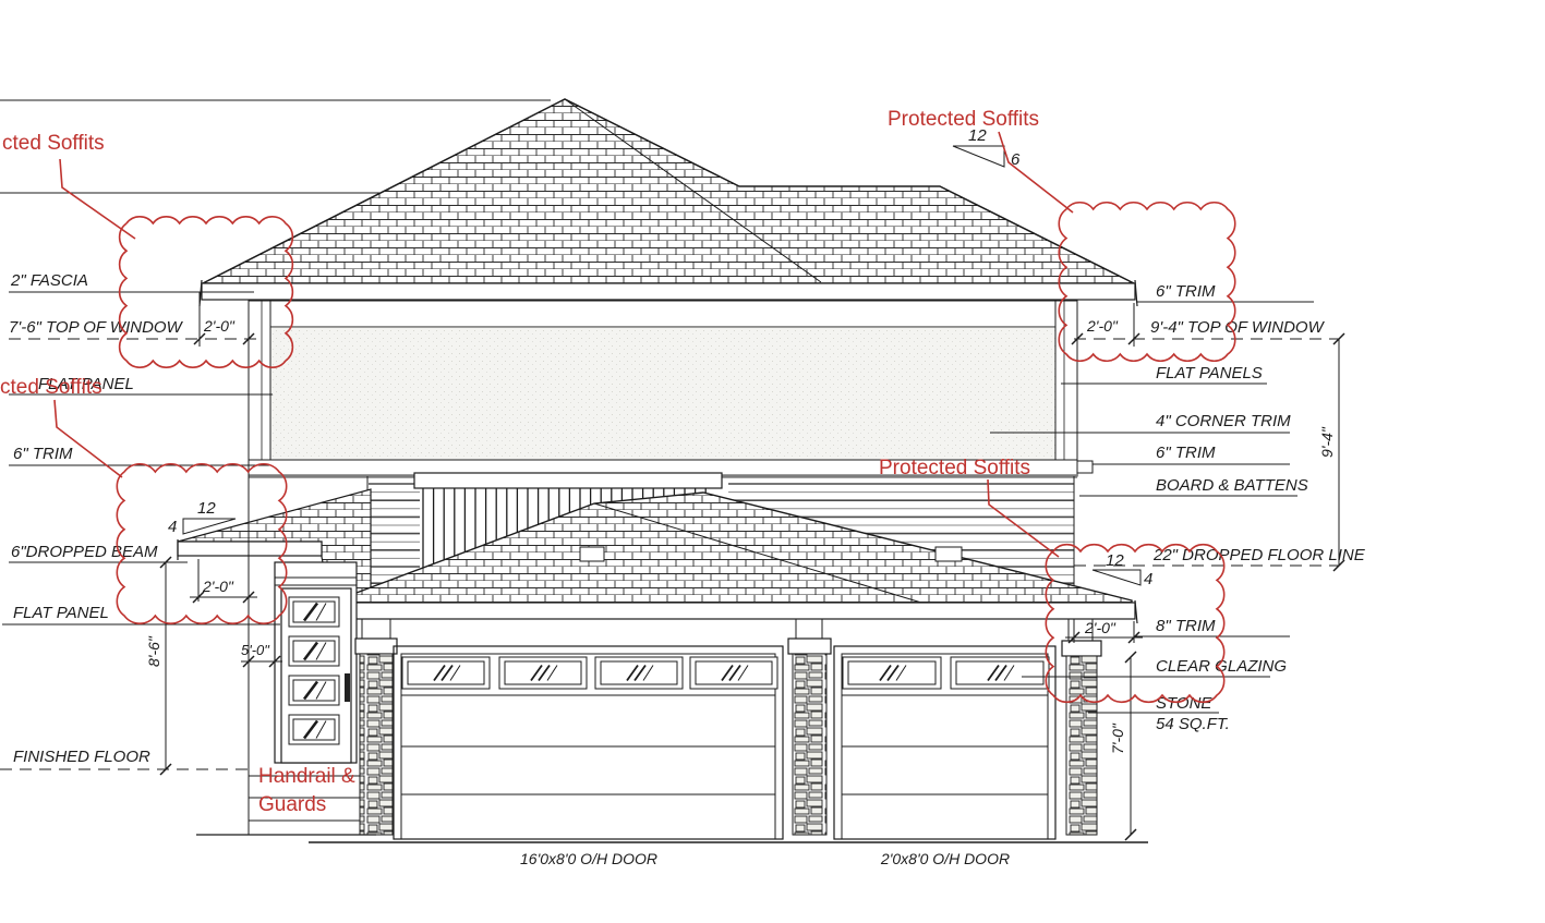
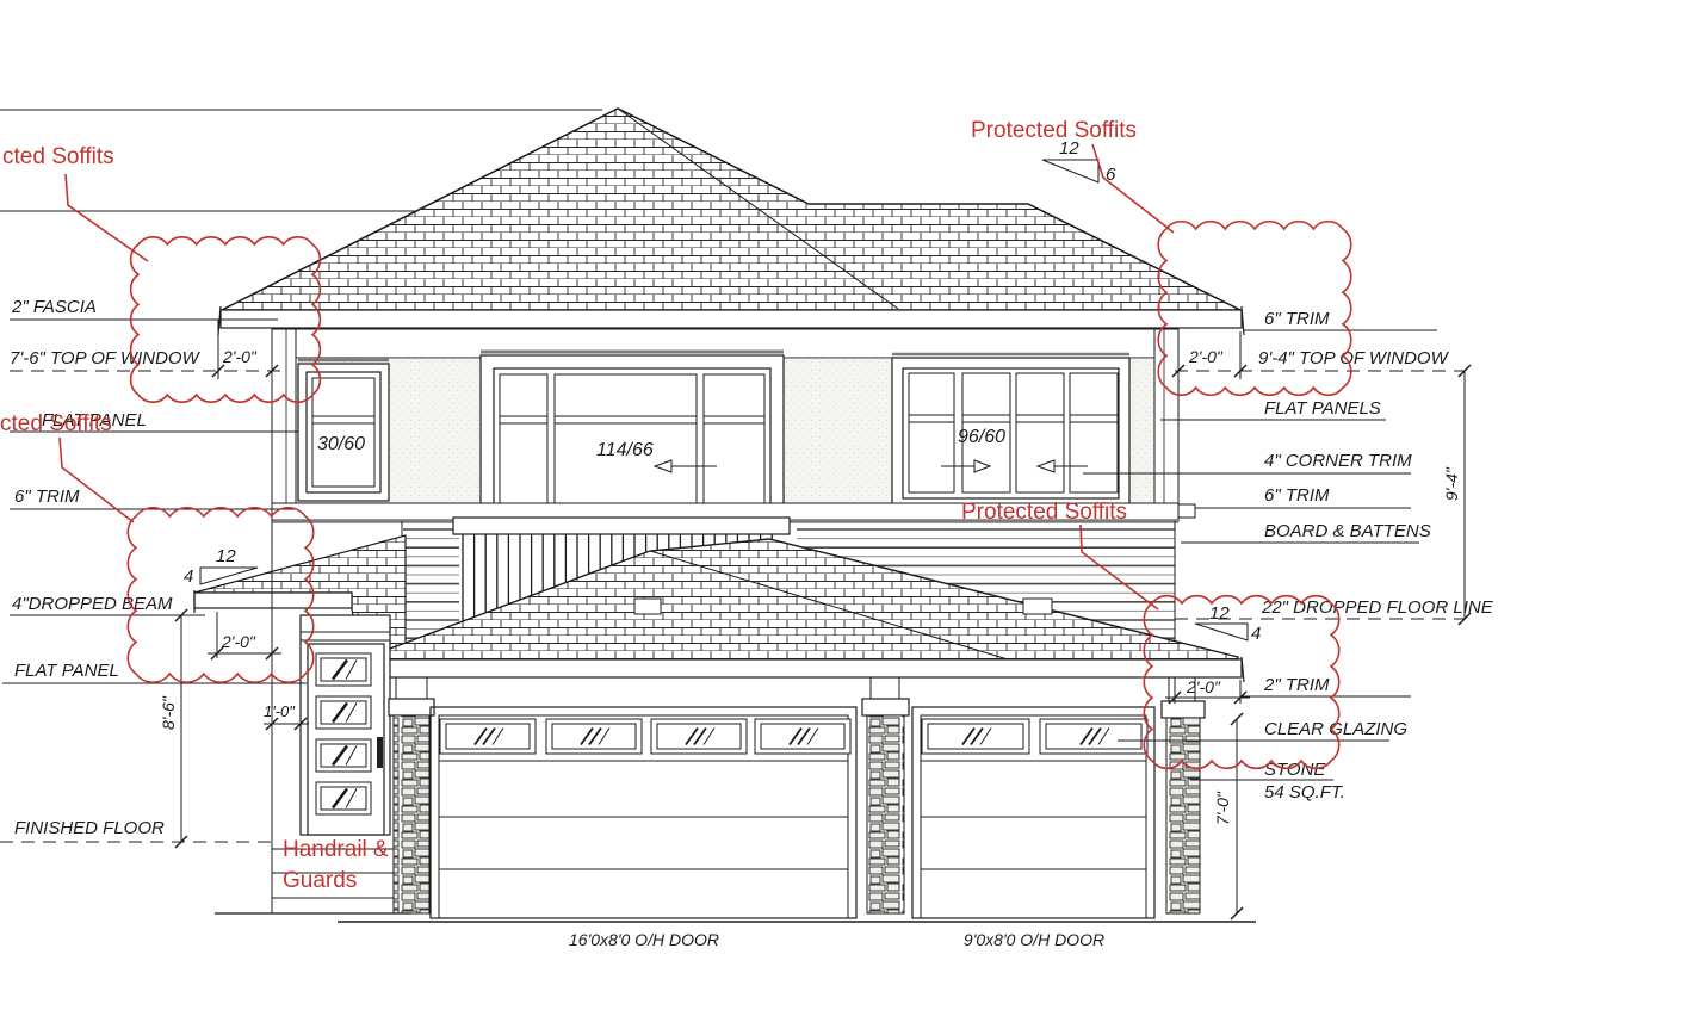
+ 30/60
+ 114/66
+ 96/60
  2" FASCIA
  7'-6" TOP OF WINDOW
  FLAT PANEL
  6" TRIM
- 6"DROPPED BEAM
+ 4"DROPPED BEAM
  FLAT PANEL
  FINISHED FLOOR
  6" TRIM
  9'-4" TOPF WINDOW
  FLAT PANELS
  4" CORNER TRIM
  6" TRIM
  BOARD & BATTENS
  22" DROPPED FLOOR LINE
- 8" TRIM
+ 2" TRIM
  CLEAR GLAZING
  STONE
  54 SQ.FT.
  2'-0"
  2'-0"
  2'-0"
  2'-0"
- 5'-0"
+ 1'-0"
  12
  6
  12
  4
  12
  4
  16'0x8'0 O/H DOOR
- 2'0x8'0 O/H DOOR
+ 9'0x8'0 O/H DOOR
  cted Soffits
  Protected Soffits
  cted Soffits
  Protected Soffits
  Handrail &
  Guards
